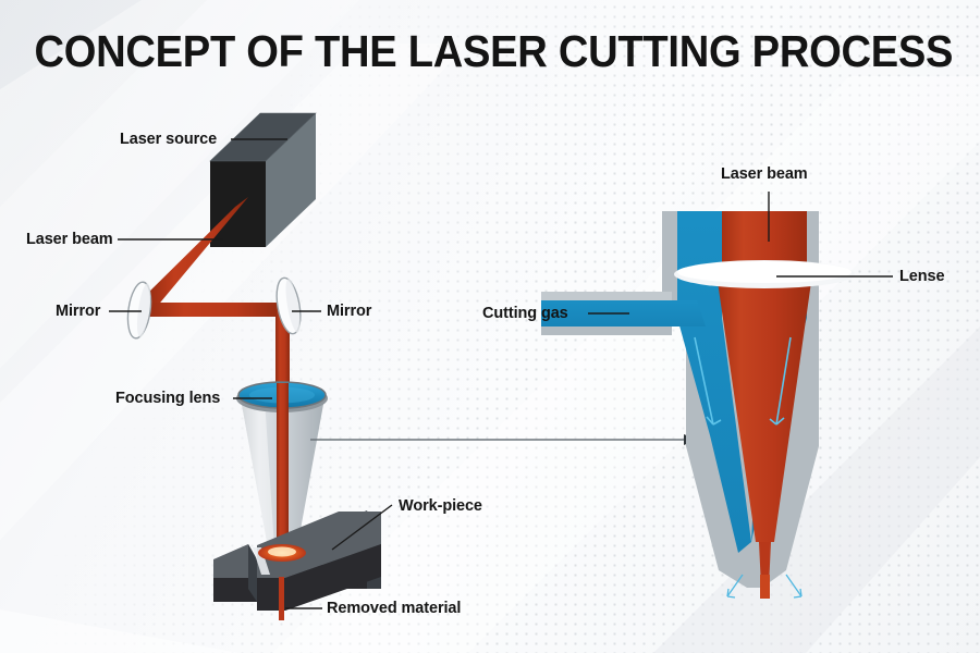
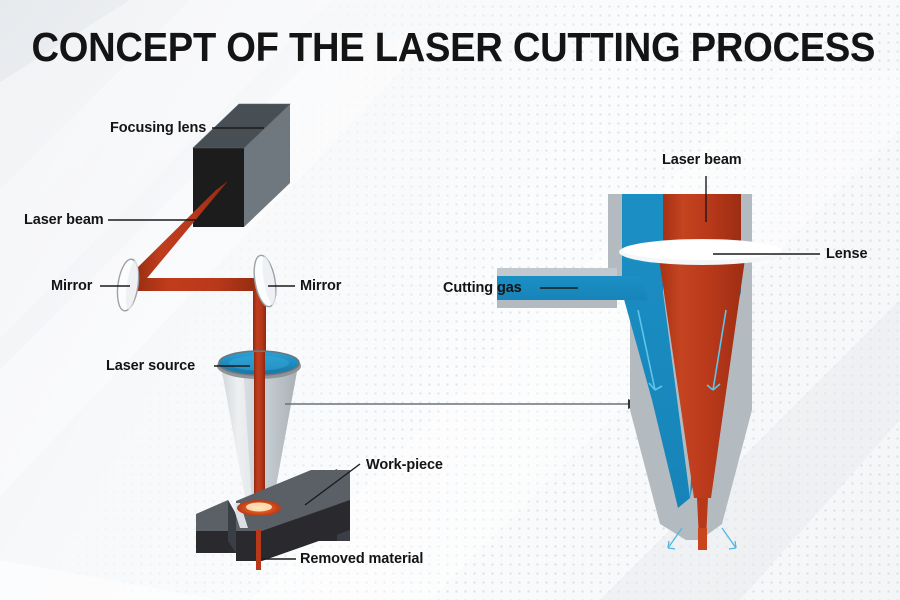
  CONCEPT OF THE LASER CUTTING PROCESS
- Laser source
+ Focusing lens
  Laser beam
  Mirror
  Mirror
- Focusing lens
+ Laser source
  Work-piece
  Removed material
  Laser beam
  Lense
  Cutting gas
